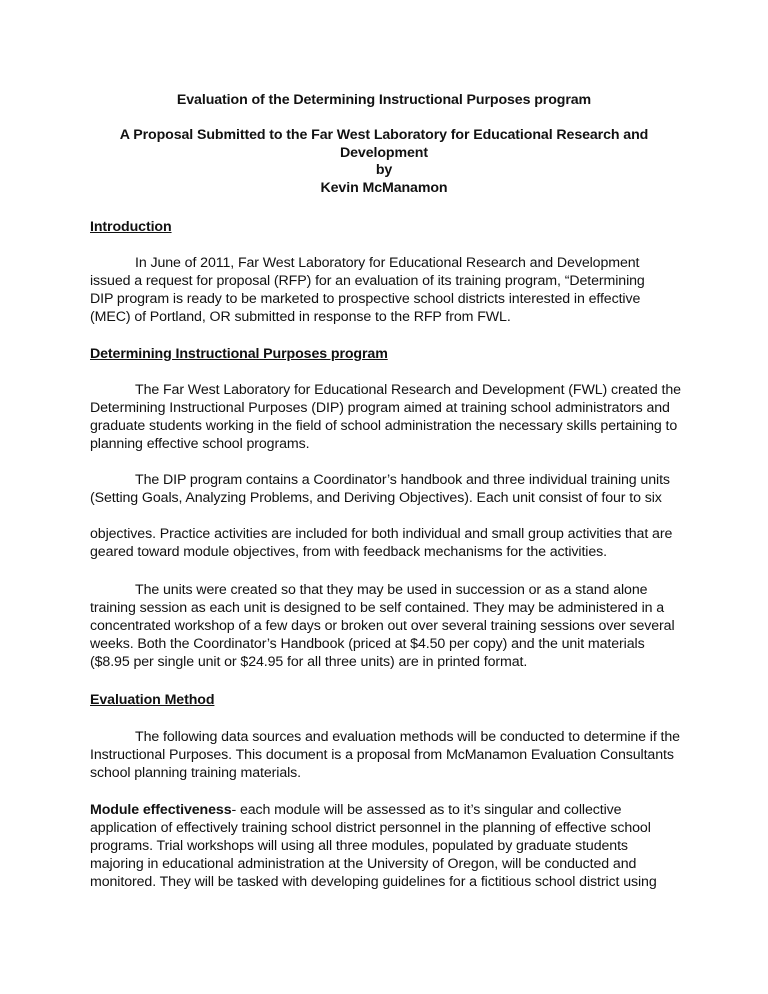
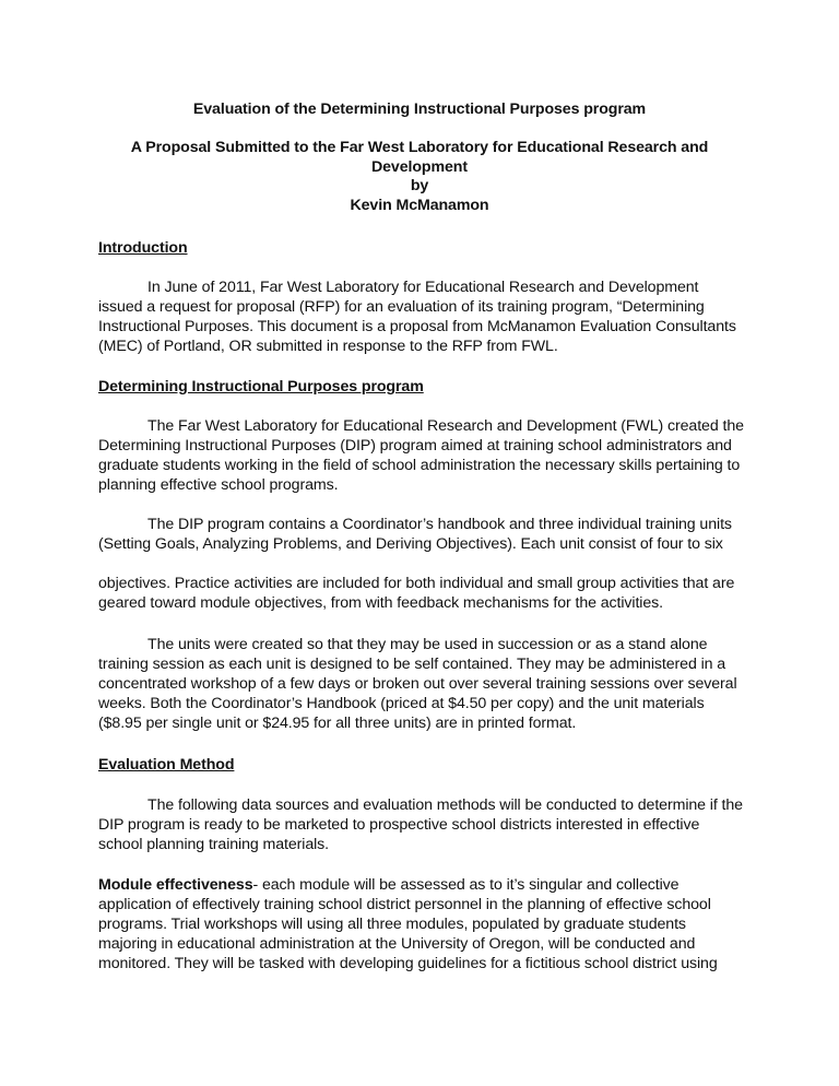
  Evaluation of the Determining Instructional Purposes program
  A Proposal Submitted to the Far West Laboratory for Educational Research and
  Development
  by
  Kevin McManamon
  Introduction
  In June of 2011, Far West Laboratory for Educational Research and Development
  issued a request for proposal (RFP) for an evaluation of its training program, “Determining
- DIP program is ready to be marketed to prospective school districts interested in effective
+ Instructional Purposes. This document is a proposal from McManamon Evaluation Consultants
  (MEC) of Portland, OR submitted in response to the RFP from FWL.
  Determining Instructional Purposes program
  The Far West Laboratory for Educational Research and Development (FWL) created the
  Determining Instructional Purposes (DIP) program aimed at training school administrators and
  graduate students working in the field of school administration the necessary skills pertaining to
  planning effective school programs.
  The DIP program contains a Coordinator’s handbook and three individual training units
  (Setting Goals, Analyzing Problems, and Deriving Objectives). Each unit consist of four to six
  objectives. Practice activities are included for both individual and small group activities that are
  geared toward module objectives, from with feedback mechanisms for the activities.
  The units were created so that they may be used in succession or as a stand alone
  training session as each unit is designed to be self contained. They may be administered in a
  concentrated workshop of a few days or broken out over several training sessions over several
  weeks. Both the Coordinator’s Handbook (priced at $4.50 per copy) and the unit materials
  ($8.95 per single unit or $24.95 for all three units) are in printed format.
  Evaluation Method
  The following data sources and evaluation methods will be conducted to determine if the
- Instructional Purposes. This document is a proposal from McManamon Evaluation Consultants
+ DIP program is ready to be marketed to prospective school districts interested in effective
  school planning training materials.
  Module effectiveness- each module will be assessed as to it’s singular and collective
  application of effectively training school district personnel in the planning of effective school
  programs. Trial workshops will using all three modules, populated by graduate students
  majoring in educational administration at the University of Oregon, will be conducted and
  monitored. They will be tasked with developing guidelines for a fictitious school district using
